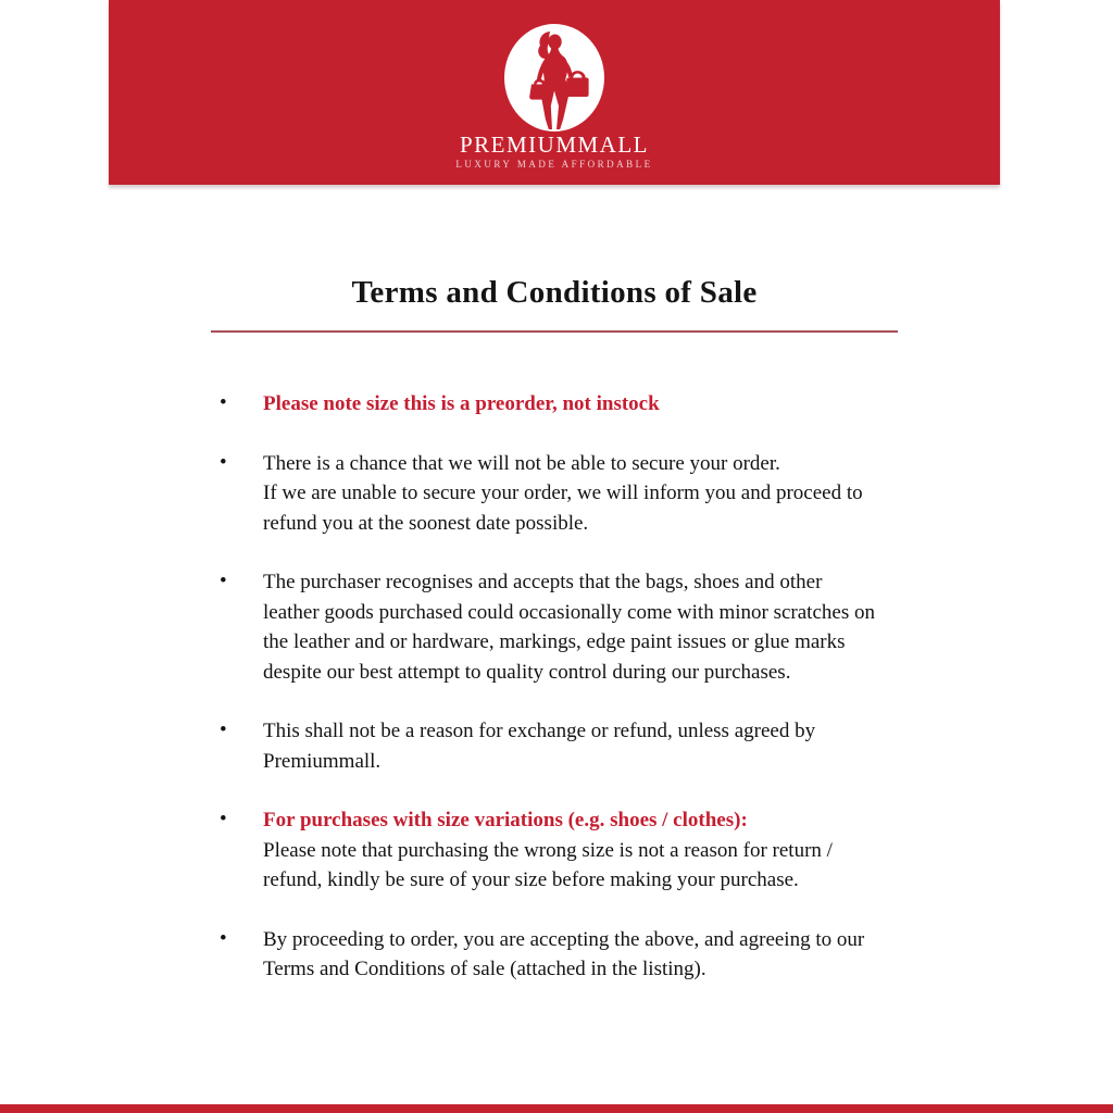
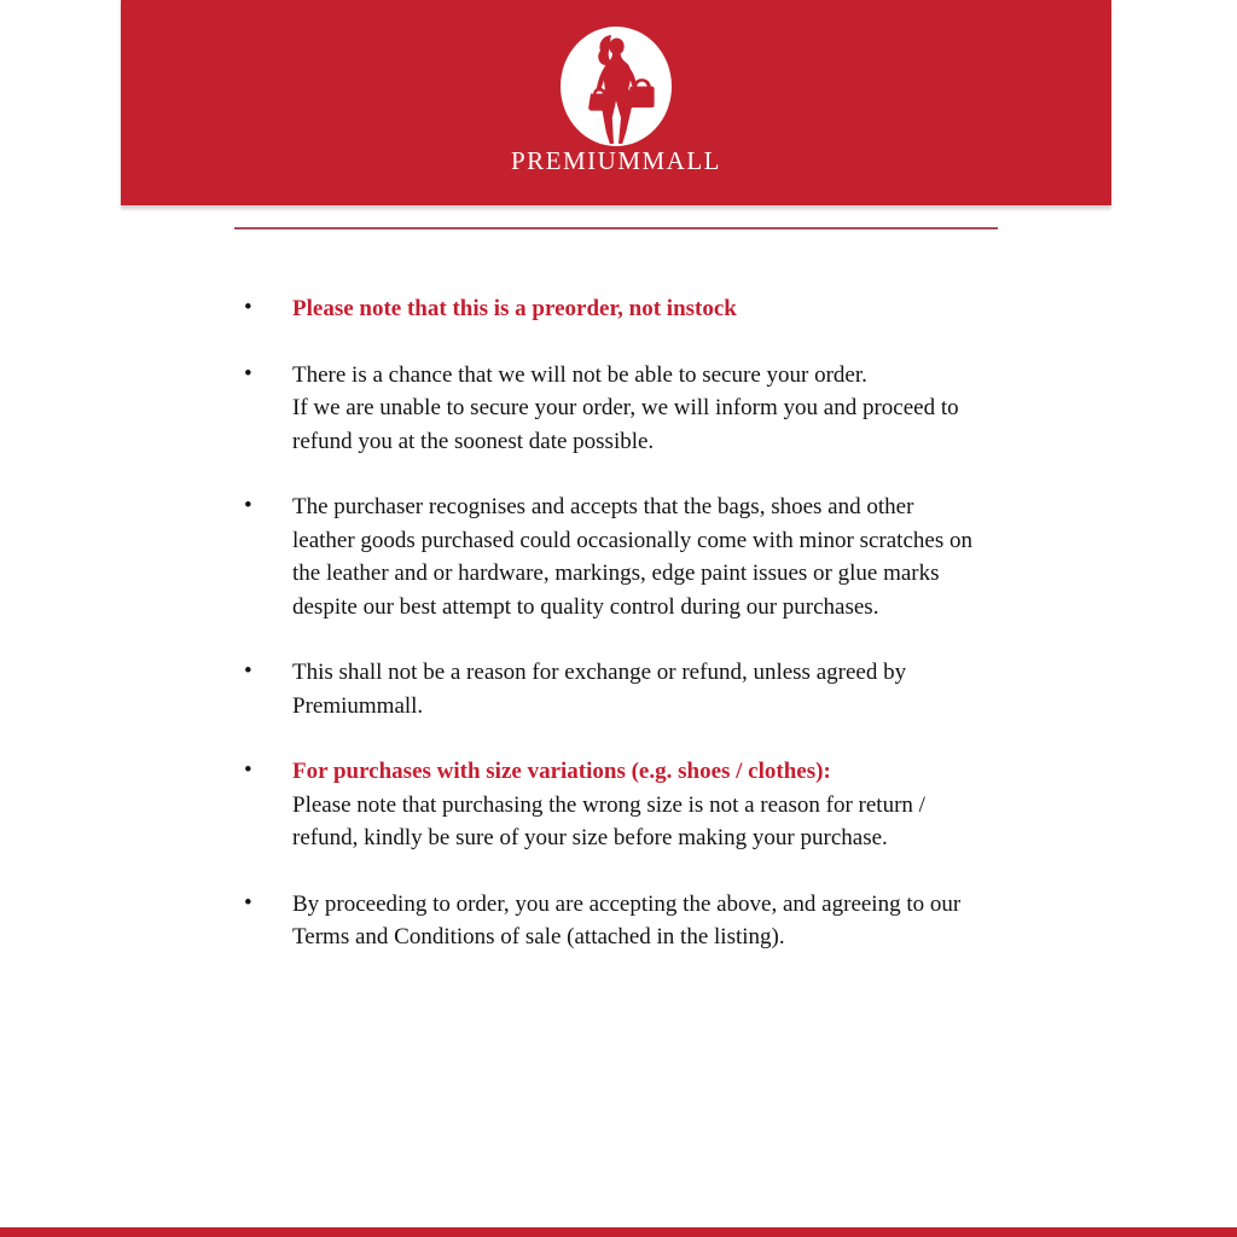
  PREMIUMMALL
- LUXURY MADE AFFORDABLE
- Terms and Conditions of Sale
  •
- Please note size this is a preorder, not instock
+ Please note that this is a preorder, not instock
  •
  There is a chance that we will not be able to secure your order.
  If we are unable to secure your order, we will inform you and proceed to
  refund you at the soonest date possible.
  •
  The purchaser recognises and accepts that the bags, shoes and other
  leather goods purchased could occasionally come with minor scratches on
  the leather and or hardware, markings, edge paint issues or glue marks
  despite our best attempt to quality control during our purchases.
  •
  This shall not be a reason for exchange or refund, unless agreed by
  Premiummall.
  •
  For purchases with size variations (e.g. shoes / clothes):
  Please note that purchasing the wrong size is not a reason for return /
  refund, kindly be sure of your size before making your purchase.
  •
  By proceeding to order, you are accepting the above, and agreeing to our
  Terms and Conditions of sale (attached in the listing).
